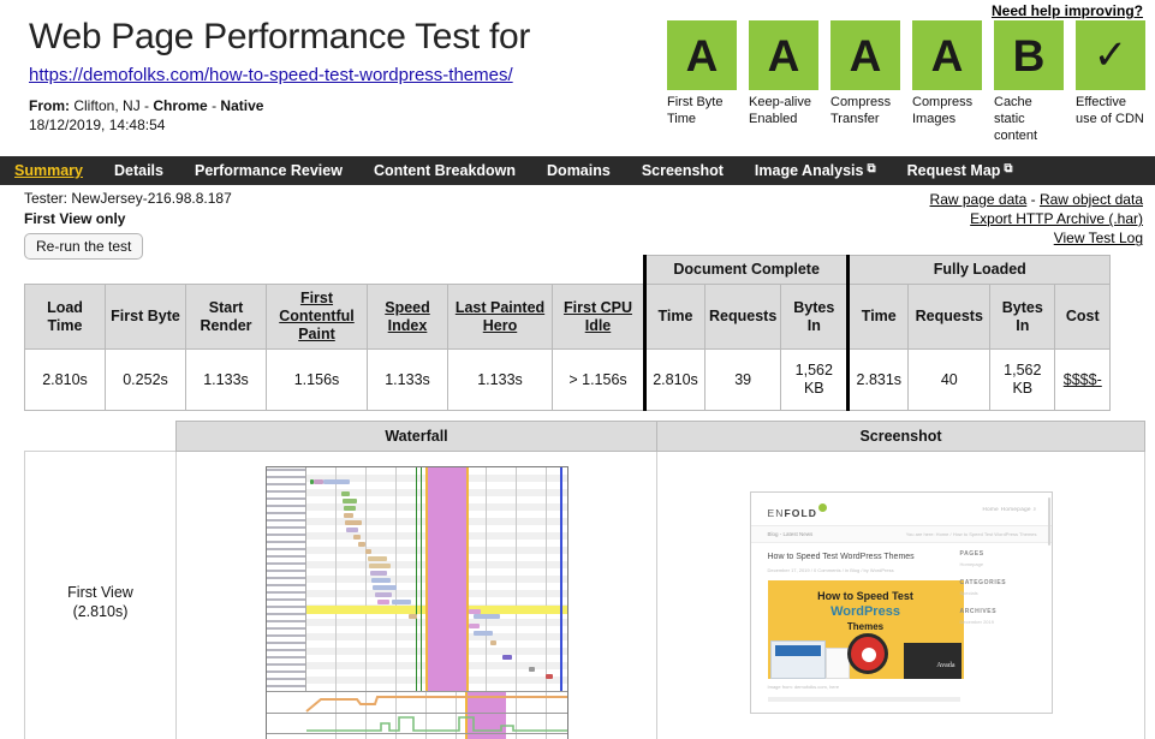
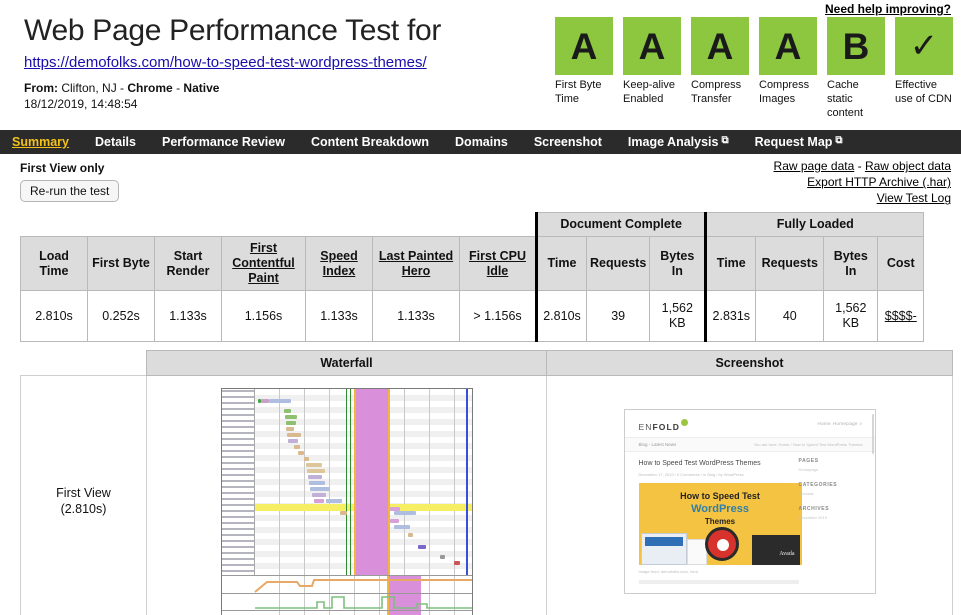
  Need help improving?
  Web Page Performance Test for
  https://demofolks.com/how-to-speed-test-wordpress-themes/
  From: Clifton, NJ - Chrome - Native
  18/12/2019, 14:48:54
  A
  First Byte Time
  A
  Keep-alive Enabled
  A
  Compress Transfer
  A
  Compress Images
  B
  Cache static content
  ✓
  Effective use of CDN
  Summary
  Details
  Performance Review
  Content Breakdown
  Domains
  Screenshot
  Image Analysis
  ⧉
  Request Map
  ⧉
- Tester: NewJersey-216.98.8.187
  First View only
  Re-run the test
  Raw page data - Raw object data
  Export HTTP Archive (.har)
  View Test Log
  	Document Complete	Fully Loaded
  Load Time	First Byte	Start Render	First Contentful Paint	Speed Index	Last Painted Hero	First CPU Idle	Time	Requests	Bytes In	Time	Requests	Bytes In	Cost
  2.810s	0.252s	1.133s	1.156s	1.133s	1.133s	> 1.156s	2.810s	39	1,562 KB	2.831s	40	1,562 KB	$$$$-
  	Waterfall	Screenshot
